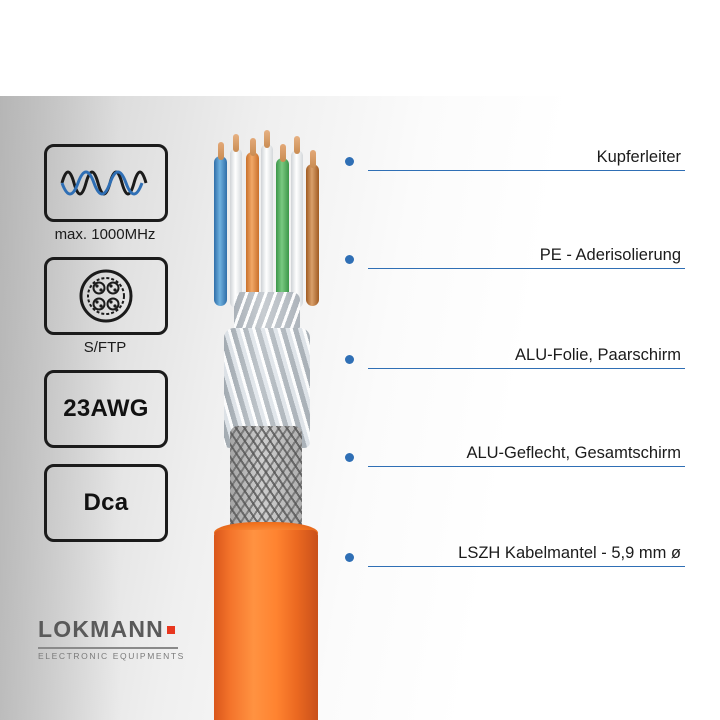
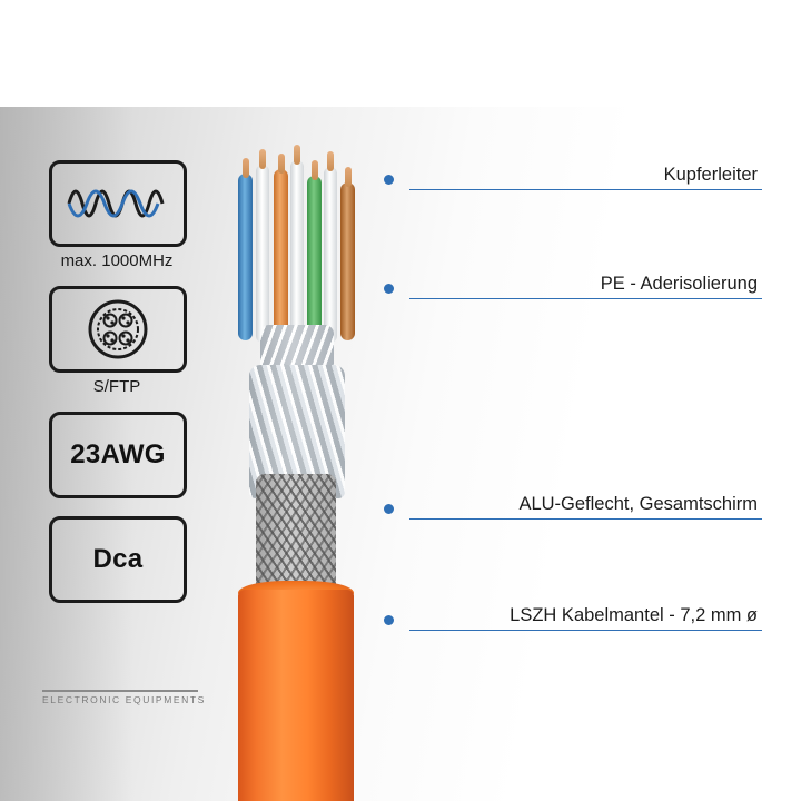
  max. 1000MHz
  S/FTP
  23AWG
  Dca
  Kupferleiter
  PE - Aderisolierung
- ALU-Folie, Paarschirm
  ALU-Geflecht, Gesamtschirm
- LSZH Kabelmantel - 5,9 mm ø
+ LSZH Kabelmantel - 7,2 mm ø
- LOKMANN
  ELECTRONIC EQUIPMENTS
